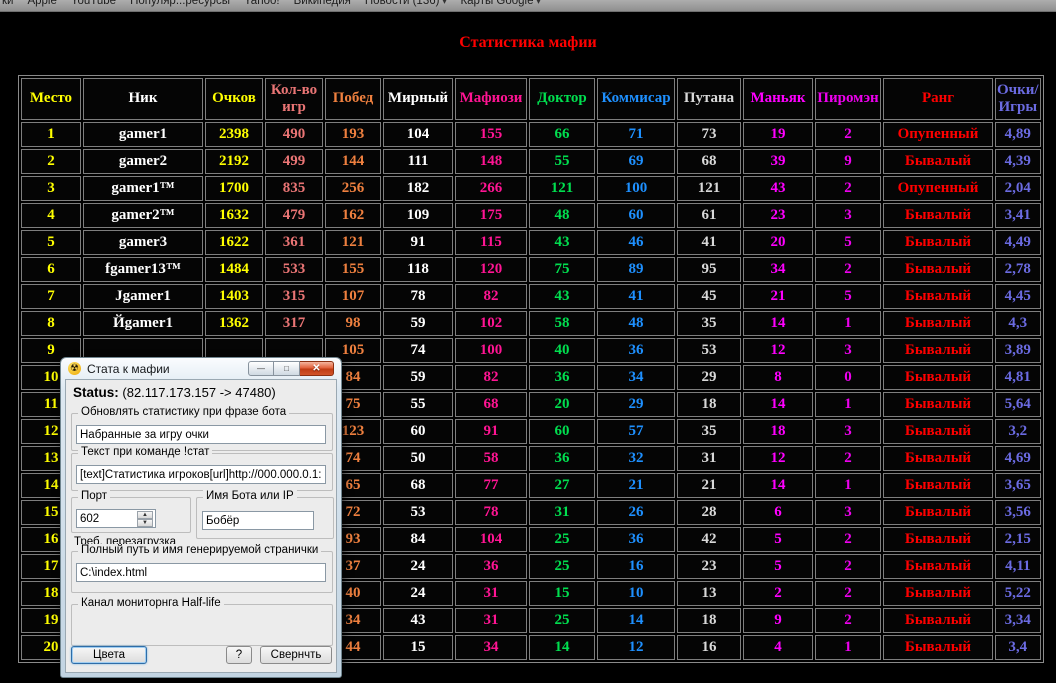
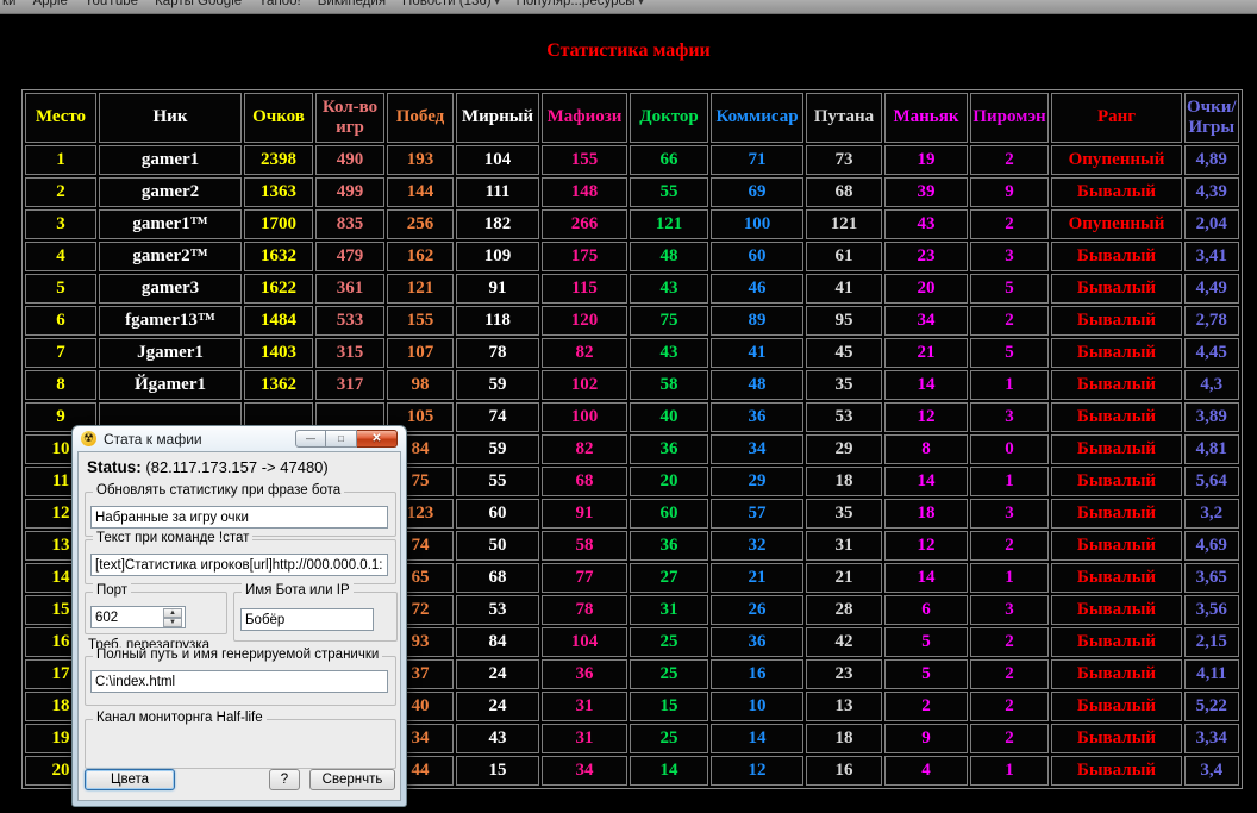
  ки
  Apple
  YouTube
- Популяр...ресурсы
+ Карты Google
  Yahoo!
  Википедия
  Новости (136)
  ▾
- Карты Google
+ Популяр...ресурсы
  ▾
  Статистика мафии
  Место	Ник	Очков	Кол-во игр	Побед	Мирный	Мафиози	Доктор	Коммисар	Путана	Маньяк	Пиромэн	Ранг	Очки/Игры
  1	gamer1	2398	490	193	104	155	66	71	73	19	2	Опупенный	4,89
- 2	gamer2	2192	499	144	111	148	55	69	68	39	9	Бывалый	4,39
+ 2	gamer2	1363	499	144	111	148	55	69	68	39	9	Бывалый	4,39
  3	gamer1™	1700	835	256	182	266	121	100	121	43	2	Опупенный	2,04
  4	gamer2™	1632	479	162	109	175	48	60	61	23	3	Бывалый	3,41
  5	gamer3	1622	361	121	91	115	43	46	41	20	5	Бывалый	4,49
  6	fgamer13™	1484	533	155	118	120	75	89	95	34	2	Бывалый	2,78
  7	Jgamer1	1403	315	107	78	82	43	41	45	21	5	Бывалый	4,45
  8	Йgamer1	1362	317	98	59	102	58	48	35	14	1	Бывалый	4,3
  9				105	74	100	40	36	53	12	3	Бывалый	3,89
  10				84	59	82	36	34	29	8	0	Бывалый	4,81
  11				75	55	68	20	29	18	14	1	Бывалый	5,64
  12				123	60	91	60	57	35	18	3	Бывалый	3,2
  13				74	50	58	36	32	31	12	2	Бывалый	4,69
  14				65	68	77	27	21	21	14	1	Бывалый	3,65
  15				72	53	78	31	26	28	6	3	Бывалый	3,56
  16				93	84	104	25	36	42	5	2	Бывалый	2,15
  17				37	24	36	25	16	23	5	2	Бывалый	4,11
  18				40	24	31	15	10	13	2	2	Бывалый	5,22
  19				34	43	31	25	14	18	9	2	Бывалый	3,34
  20				44	15	34	14	12	16	4	1	Бывалый	3,4
  ☢
  Стата к мафии
  —
  □
  ✕
  Status: (82.117.173.157 -> 47480)
  Обновлять статистику при фразе бота
  Набранные за игру очки
  Текст при команде !стат
  [text]Статистика игроков[url]http://000.000.0.1:
  Порт
  602
  Имя Бота или IP
  Бобёр
  Треб. перезагрузка
  Полный путь и имя генерируемой странички
  C:\index.html
  Канал мониторнга Half-life
  Цвета
  ?
  Свернчть
